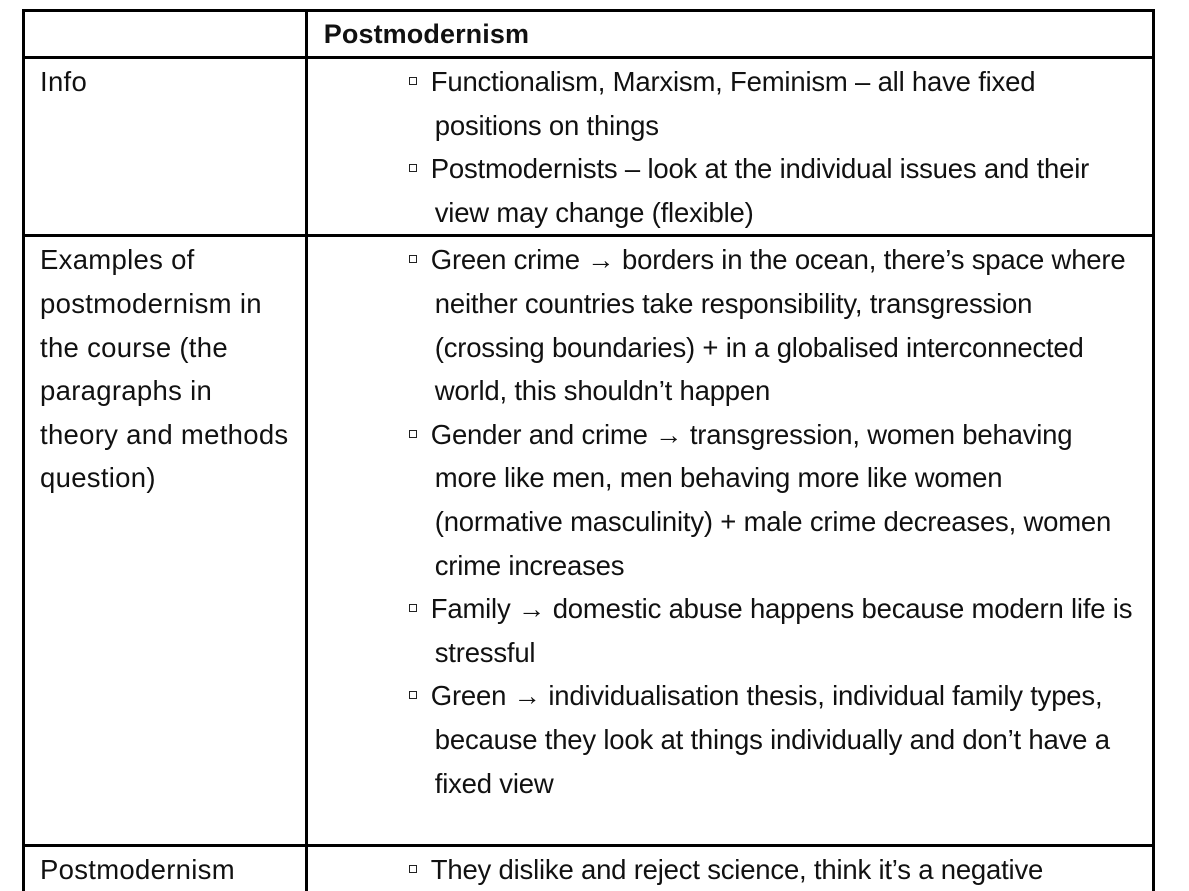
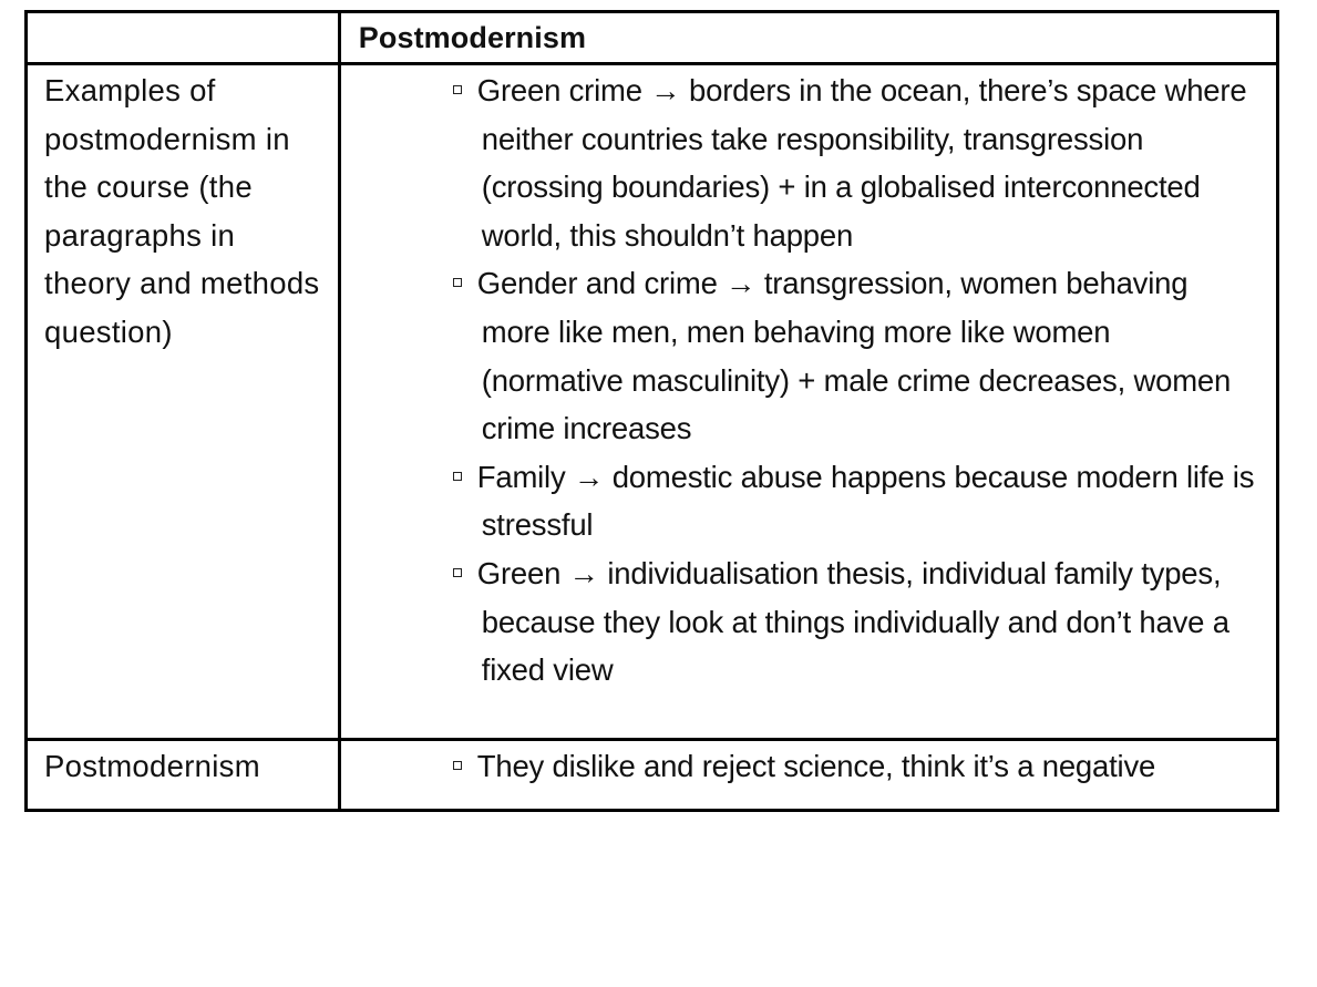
  	Postmodernism
- Info	Functionalism, Marxism, Feminism – all have fixed positions on things Postmodernists – look at the individual issues and their view may change (flexible)
  Examples of postmodernism in the course (the paragraphs in theory and methods question)	Green crime → borders in the ocean, there’s space where neither countries take responsibility, transgression (crossing boundaries) + in a globalised interconnected world, this shouldn’t happen Gender and crime → transgression, women behaving more like men, men behaving more like women (normative masculinity) + male crime decreases, women crime increases Family → domestic abuse happens because modern life is stressful Green → individualisation thesis, individual family types, because they look at things individually and don’t have a fixed view
  Postmodernism	They dislike and reject science, think it’s a negative
